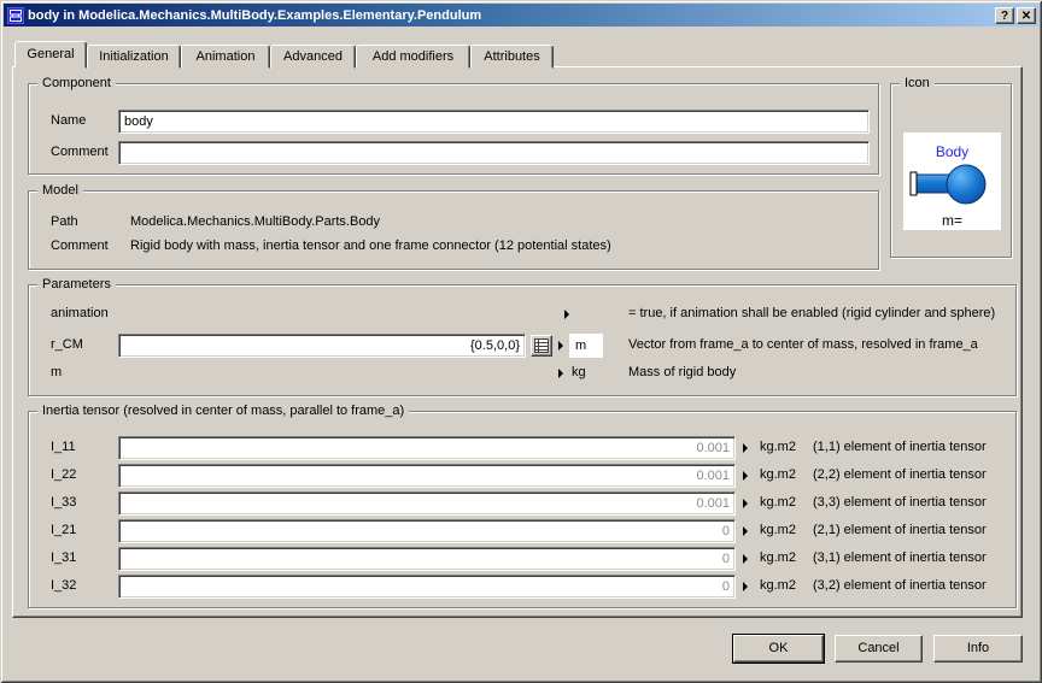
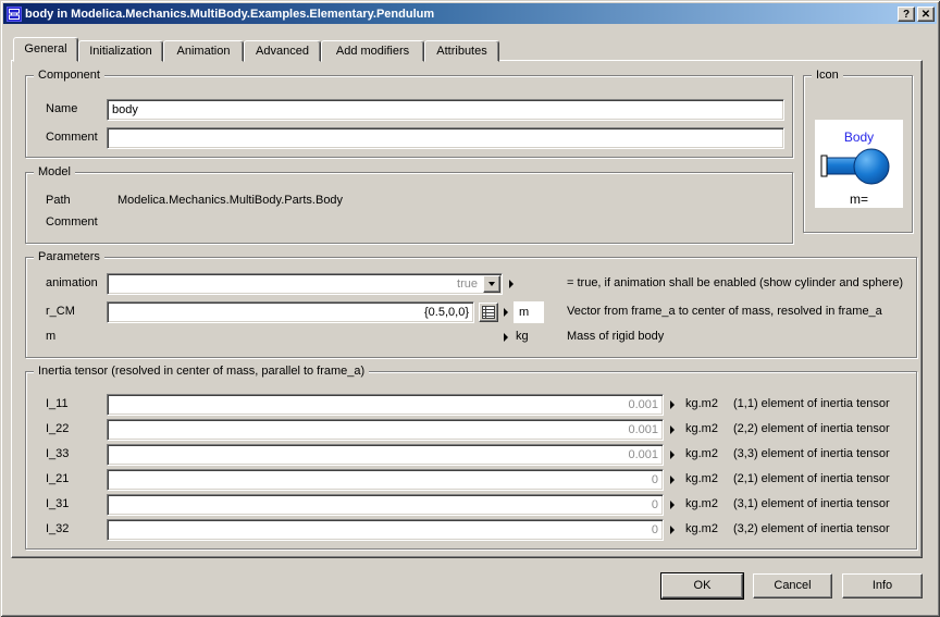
  body in Modelica.Mechanics.MultiBody.Examples.Elementary.Pendulum
  ?
  ✕
  General
  Initialization
  Animation
  Advanced
  Add modifiers
  Attributes
  Component
  Name
  body
  Comment
  Icon
  Body
  m=
  Model
  Path
  Modelica.Mechanics.MultiBody.Parts.Body
  Comment
- Rigid body with mass, inertia tensor and one frame connector (12 potential states)
  Parameters
  animation
+ true
- = true, if animation shall be enabled (rigid cylinder and sphere)
+ = true, if animation shall be enabled (show cylinder and sphere)
  r_CM
  {0.5,0,0}
  m
  Vector from frame_a to center of mass, resolved in frame_a
  m
  kg
  Mass of rigid body
  Inertia tensor (resolved in center of mass, parallel to frame_a)
  I_11
  0.001
  kg.m2
  (1,1) element of inertia tensor
  I_22
  0.001
  kg.m2
  (2,2) element of inertia tensor
  I_33
  0.001
  kg.m2
  (3,3) element of inertia tensor
  I_21
  0
  kg.m2
  (2,1) element of inertia tensor
  I_31
  0
  kg.m2
  (3,1) element of inertia tensor
  I_32
  0
  kg.m2
  (3,2) element of inertia tensor
  OK
  Cancel
  Info
